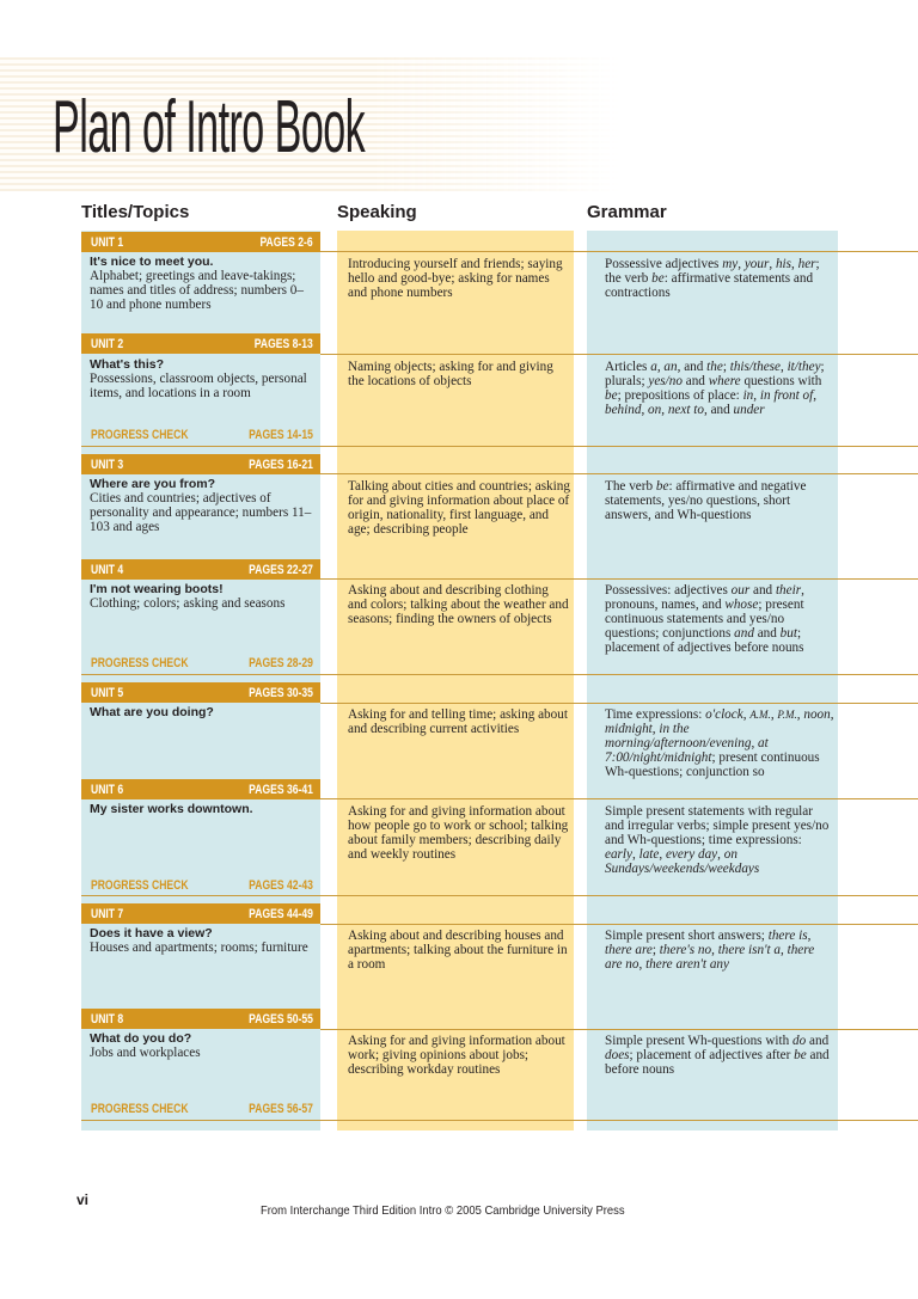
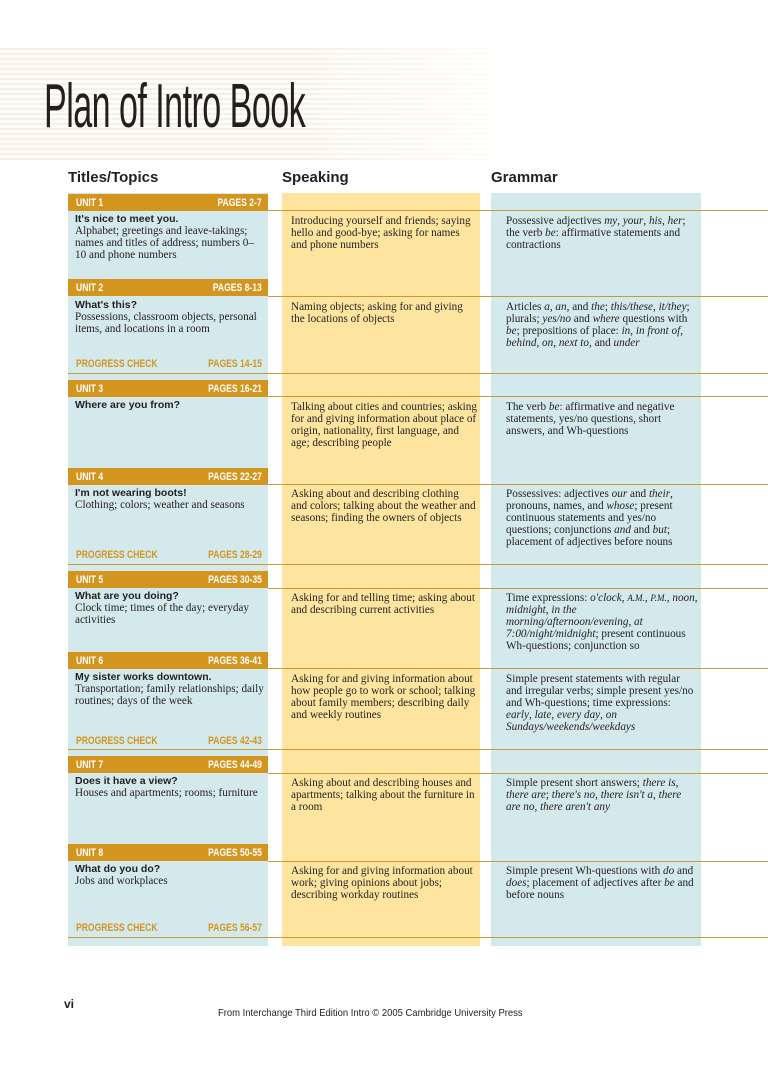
  Plan of Intro Book
  Titles/Topics
  Speaking
  Grammar
  UNIT 1
- PAGES 2-6
+ PAGES 2-7
  It's nice to meet you.
  Alphabet; greetings and leave-takings; names and titles of address; numbers 0–10 and phone numbers
  Introducing yourself and friends; saying hello and good-bye; asking for names and phone numbers
  Possessive adjectives my, your, his, her; the verb be: affirmative statements and contractions
  UNIT 2
  PAGES 8-13
  What's this?
  Possessions, classroom objects, personal items, and locations in a room
  Naming objects; asking for and giving the locations of objects
  Articles a, an, and the; this/these, it/they; plurals; yes/no and where questions with be; prepositions of place: in, in front of, behind, on, next to, and under
  PROGRESS CHECK
  PAGES 14-15
  UNIT 3
  PAGES 16-21
  Where are you from?
- Cities and countries; adjectives of personality and appearance; numbers 11–103 and ages
  Talking about cities and countries; asking for and giving information about place of origin, nationality, first language, and age; describing people
  The verb be: affirmative and negative statements, yes/no questions, short answers, and Wh-questions
  UNIT 4
  PAGES 22-27
  I'm not wearing boots!
- Clothing; colors; asking and seasons
+ Clothing; colors; weather and seasons
  Asking about and describing clothing and colors; talking about the weather and seasons; finding the owners of objects
  Possessives: adjectives our and their, pronouns, names, and whose; present continuous statements and yes/no questions; conjunctions and and but; placement of adjectives before nouns
  PROGRESS CHECK
  PAGES 28-29
  UNIT 5
  PAGES 30-35
  What are you doing?
+ Clock time; times of the day; everyday activities
  Asking for and telling time; asking about and describing current activities
  Time expressions: o'clock, A.M., P.M., noon, midnight, in the morning/afternoon/evening, at 7:00/night/midnight; present continuous Wh-questions; conjunction so
  UNIT 6
  PAGES 36-41
  My sister works downtown.
+ Transportation; family relationships; daily routines; days of the week
  Asking for and giving information about how people go to work or school; talking about family members; describing daily and weekly routines
  Simple present statements with regular and irregular verbs; simple present yes/no and Wh-questions; time expressions: early, late, every day, on Sundays/weekends/weekdays
  PROGRESS CHECK
  PAGES 42-43
  UNIT 7
  PAGES 44-49
  Does it have a view?
  Houses and apartments; rooms; furniture
  Asking about and describing houses and apartments; talking about the furniture in a room
  Simple present short answers; there is, there are; there's no, there isn't a, there are no, there aren't any
  UNIT 8
  PAGES 50-55
  What do you do?
  Jobs and workplaces
  Asking for and giving information about work; giving opinions about jobs; describing workday routines
  Simple present Wh-questions with do and does; placement of adjectives after be and before nouns
  PROGRESS CHECK
  PAGES 56-57
  vi
  From Interchange Third Edition Intro © 2005 Cambridge University Press
